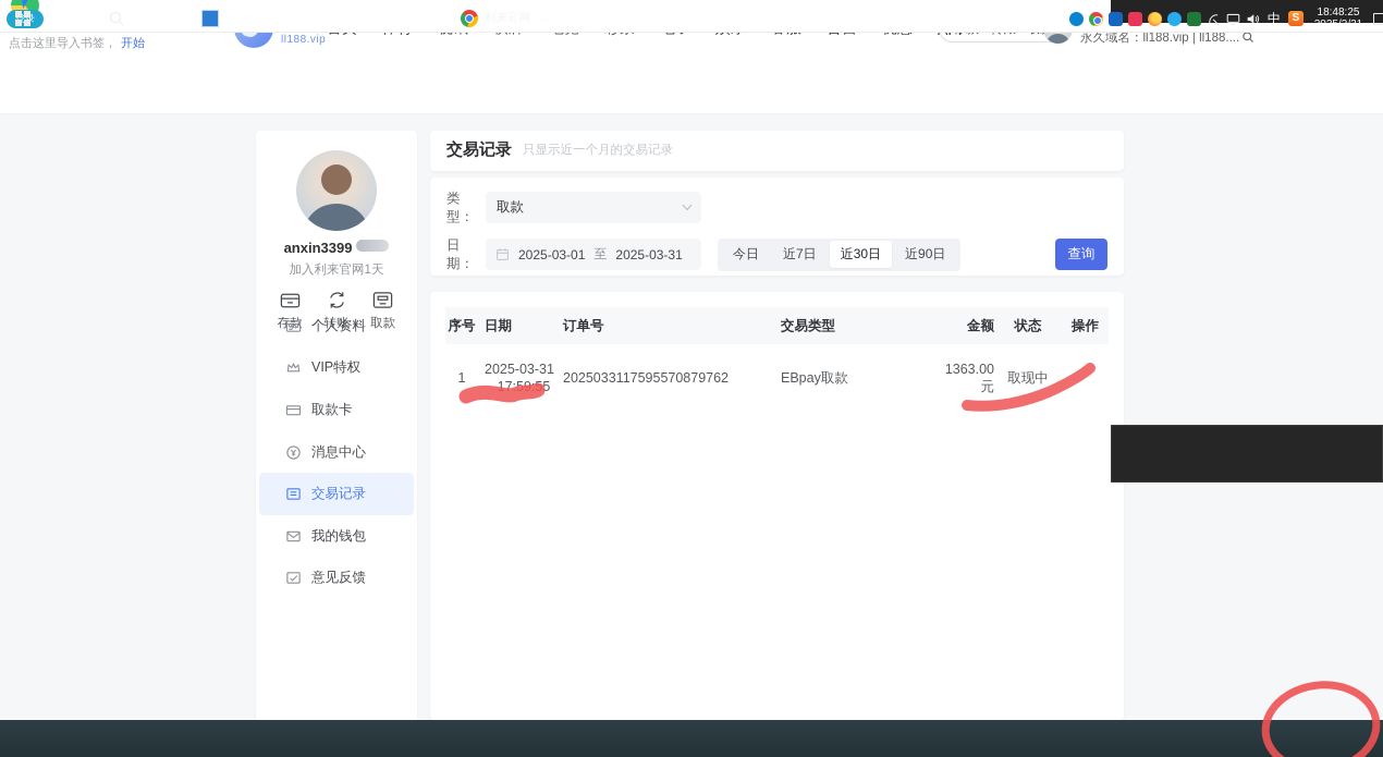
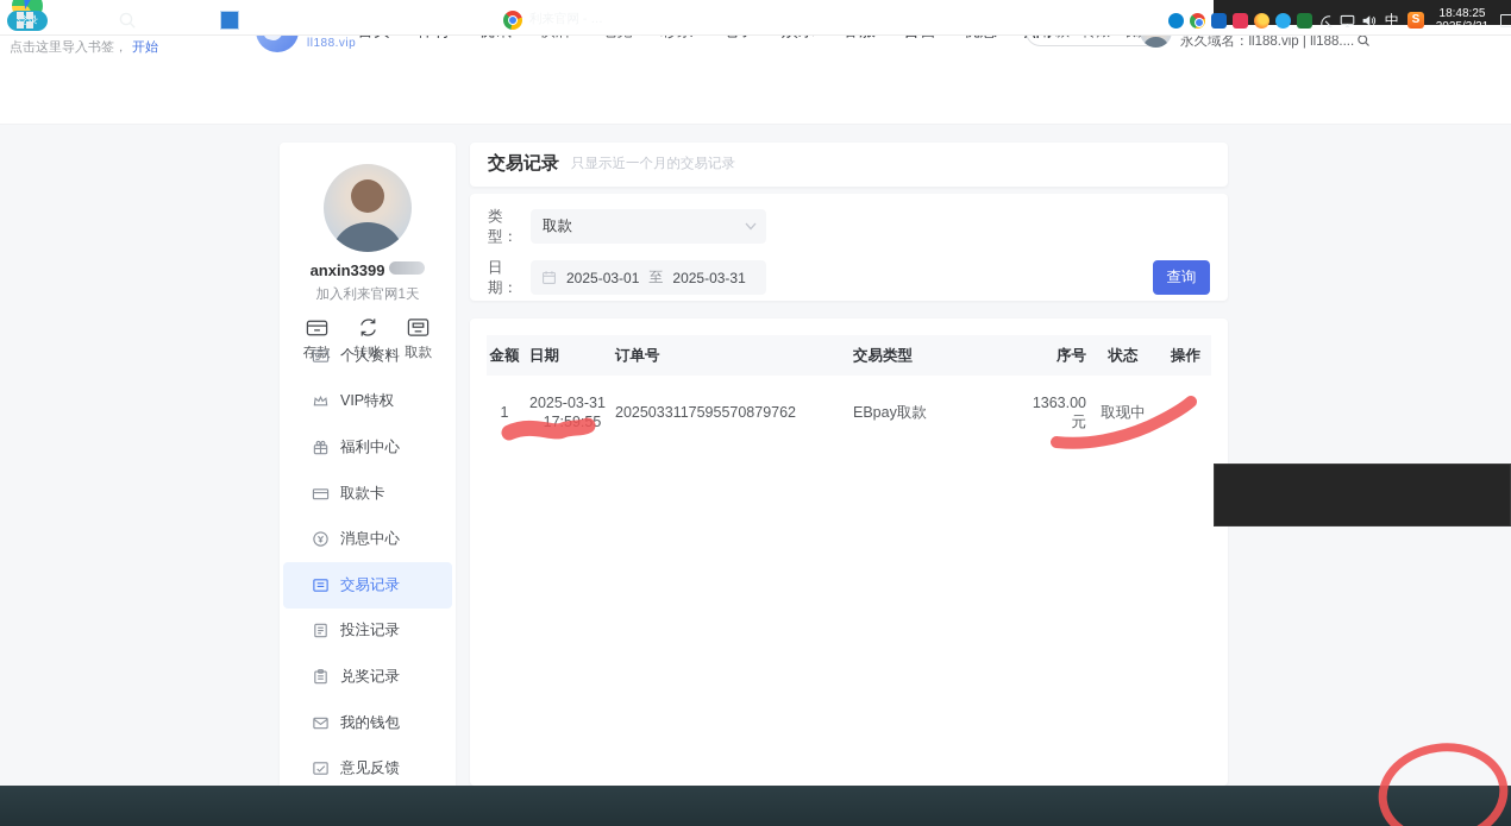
  点击这里导入书签， 开始
  ll188.vip
  永久域名：ll188.vip | ll188....
  anxin3399
  加入利来官网1天
  转账
  取款
  个人资料
  VIP特权
+ 福利中心
  取款卡
  消息中心
  交易记录
+ 投注记录
+ 兑奖记录
  我的钱包
  意见反馈
  交易记录
  只显示近一个月的交易记录
  类型：
  取款
  日期：
  2025-03-01
  至
  2025-03-31
- 今日
- 近7日
- 近30日
- 近90日
  查询
- 序号
+ 金额
  日期
  订单号
  交易类型
- 金额
+ 序号
  状态
  操作
  1
  2025-03-31
  17:59:55
  2025033117595570879762
  EBpay取款
  1363.00
  元
  取现中
  中
  S
  18:48:25
  2025/3/31
